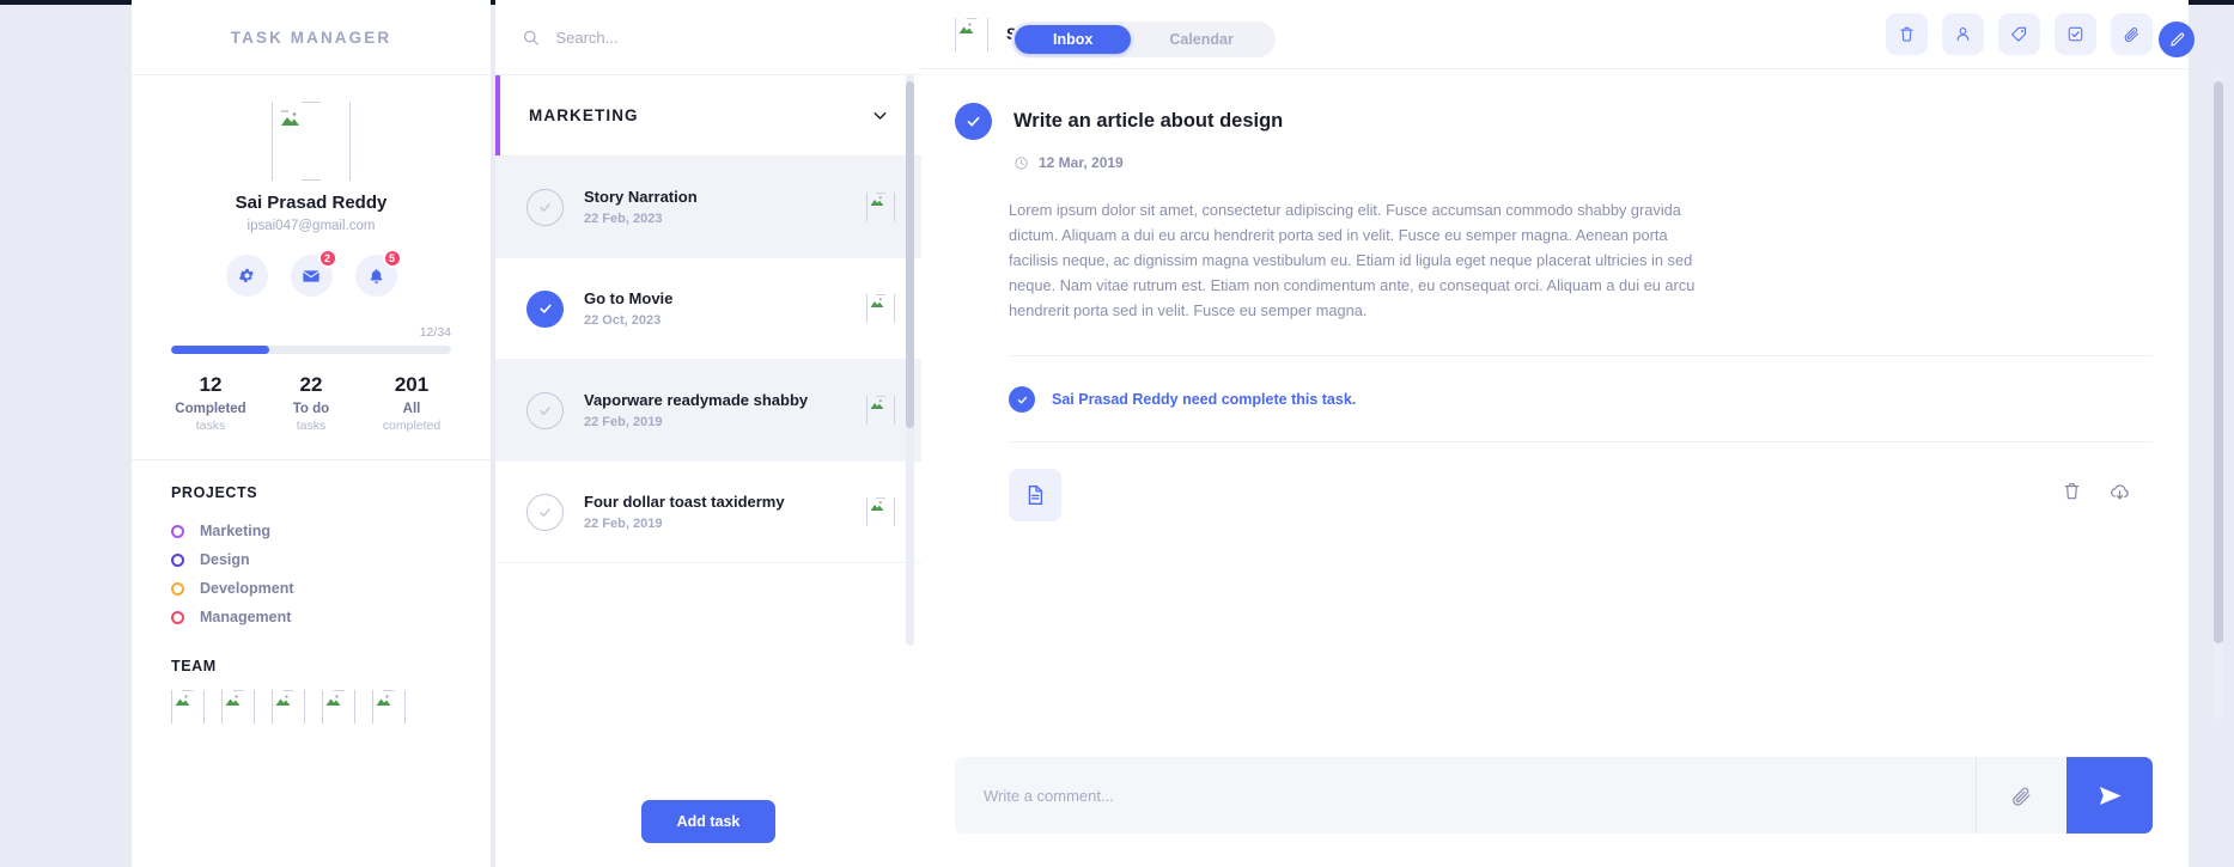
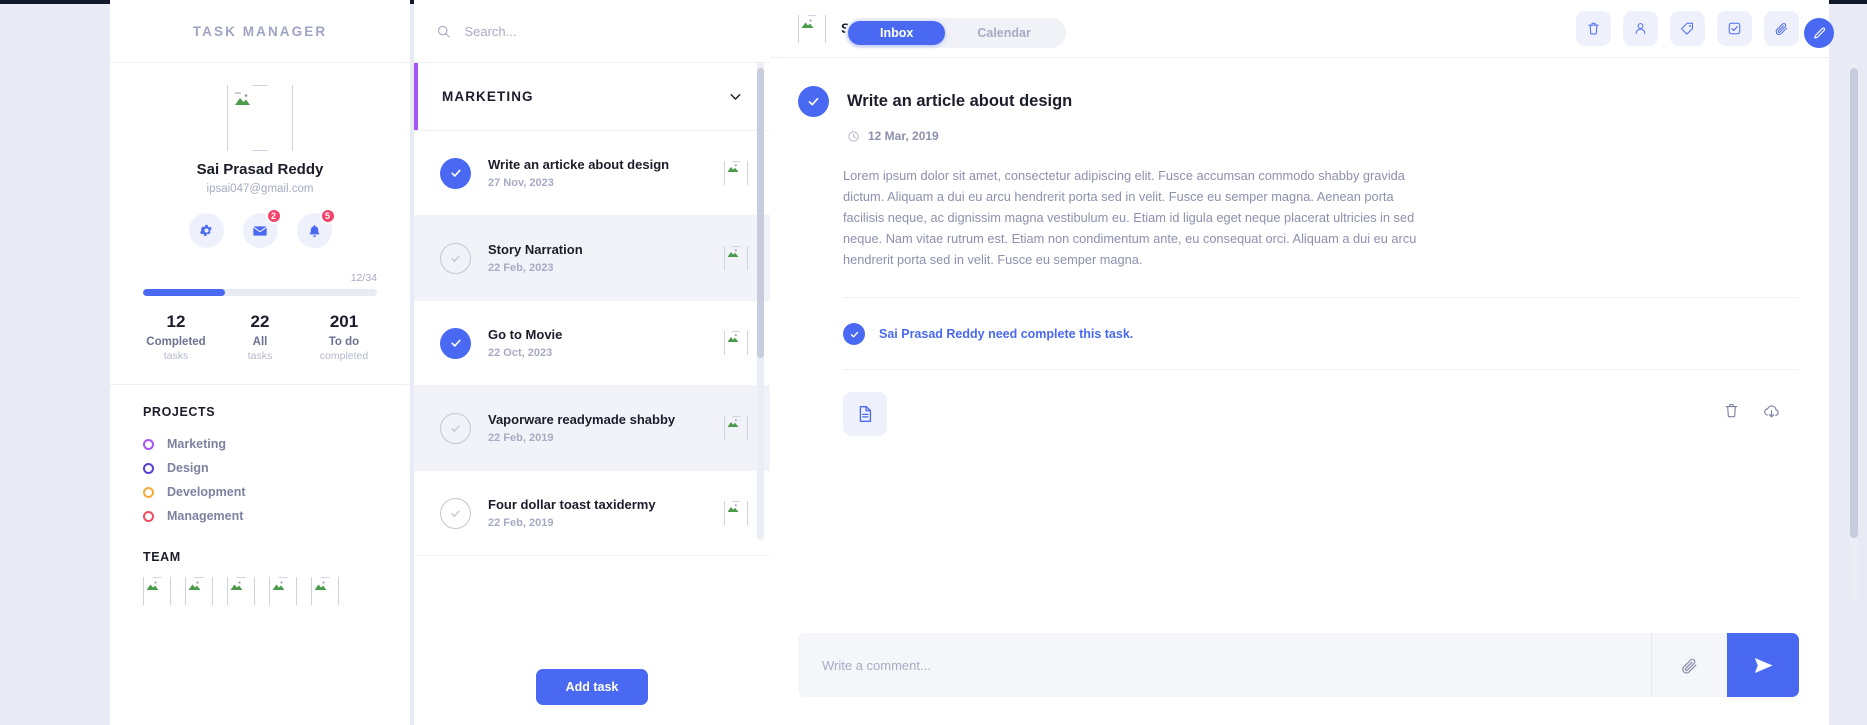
  TASK MANAGER
  Sai Prasad Reddy
  ipsai047@gmail.com
  2
  5
  12/34
  12
  Completed
  tasks
  22
- To do
+ All
  tasks
  201
- All
+ To do
  completed
  PROJECTS
  Marketing
  Design
  Development
  Management
  TEAM
  Search...
  MARKETING
+ Write an articke about design
+ 27 Nov, 2023
  Story Narration
  22 Feb, 2023
  Go to Movie
  22 Oct, 2023
  Vaporware readymade shabby
  22 Feb, 2019
  Four dollar toast taxidermy
  22 Feb, 2019
  Add task
  Write an article about design
  12 Mar, 2019
  Lorem ipsum dolor sit amet, consectetur adipiscing elit. Fusce accumsan commodo shabby gravida dictum. Aliquam a dui eu arcu hendrerit porta sed in velit. Fusce eu semper magna. Aenean porta facilisis neque, ac dignissim magna vestibulum eu. Etiam id ligula eget neque placerat ultricies in sed neque. Nam vitae rutrum est. Etiam non condimentum ante, eu consequat orci. Aliquam a dui eu arcu hendrerit porta sed in velit. Fusce eu semper magna.
  Sai Prasad Reddy need complete this task.
  Write a comment...
  Inbox
  Calendar
